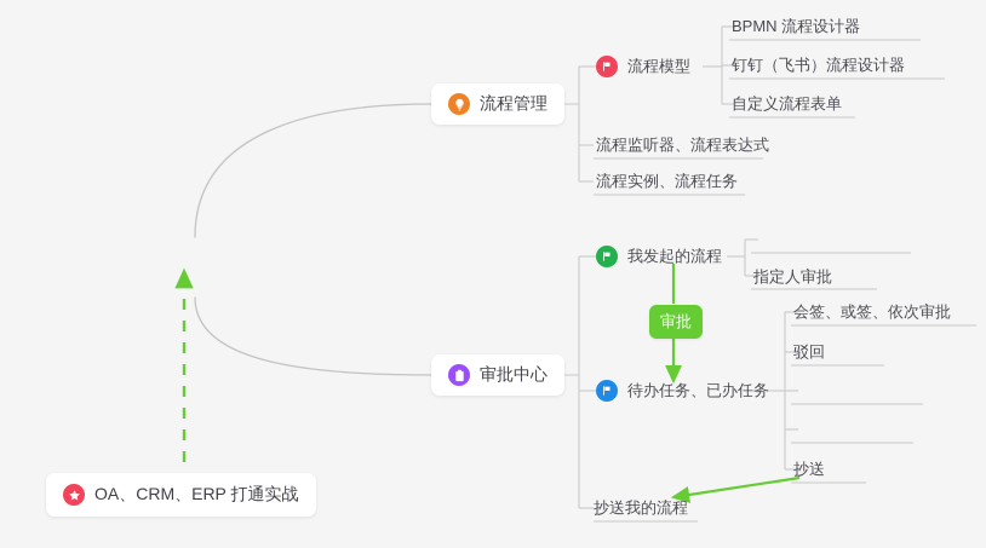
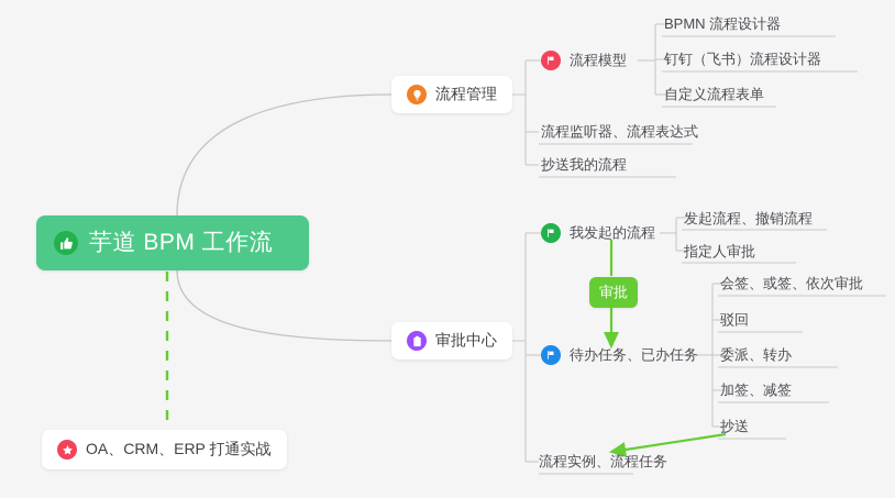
+ 芋道 BPM 工作流
  流程管理
  流程模型
  BPMN 流程设计器
  钉钉（飞书）流程设计器
  自定义流程表单
  流程监听器、流程表达式
- 流程实例、流程任务
+ 抄送我的流程
  审批中心
  我发起的流程
+ 发起流程、撤销流程
  指定人审批
  待办任务、已办任务
  会签、或签、依次审批
  驳回
+ 委派、转办
+ 加签、减签
  抄送
- 抄送我的流程
+ 流程实例、流程任务
  审批
  OA、CRM、ERP 打通实战
